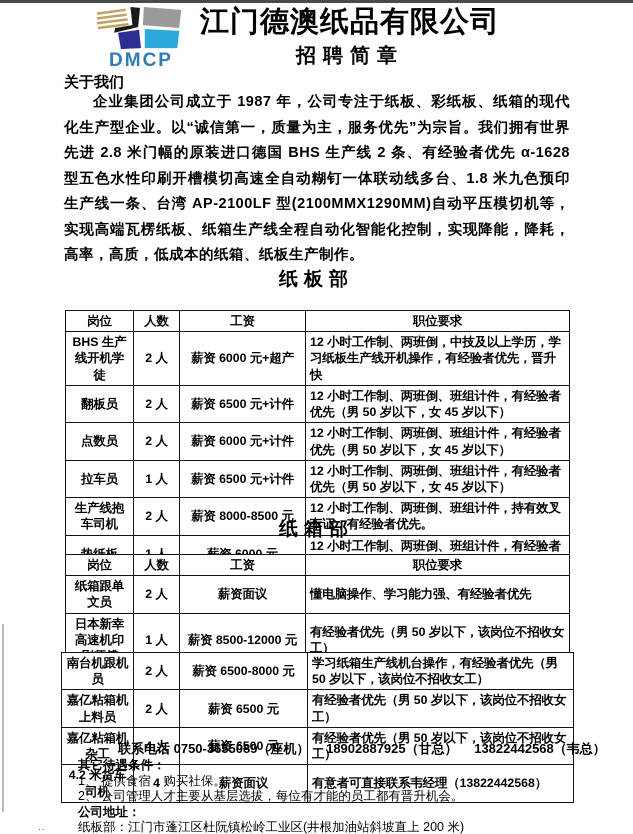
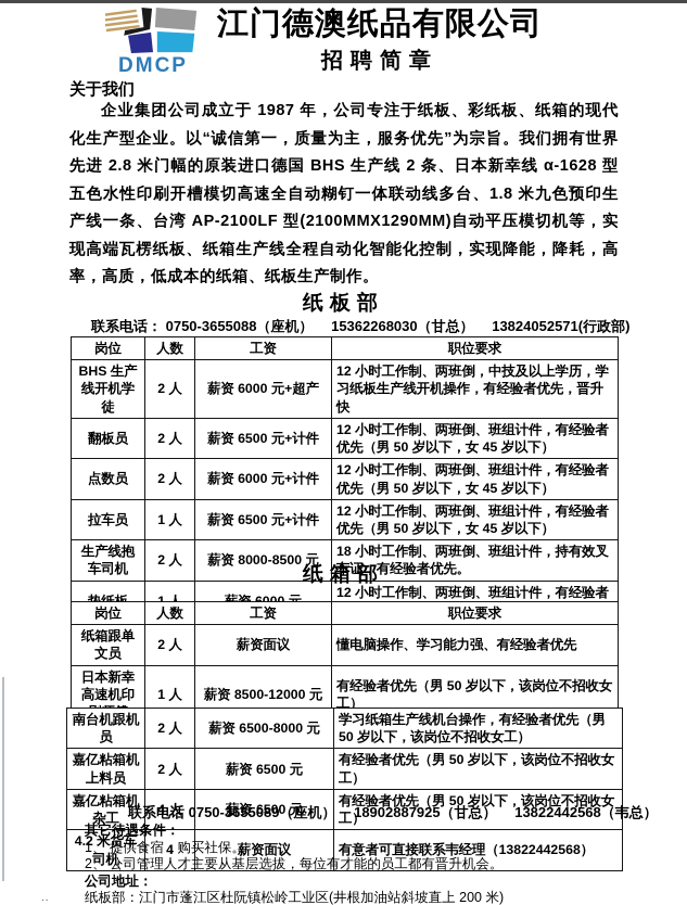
  DMCP
  江门德澳纸品有限公司
  招聘简章
  关于我们
- 企业集团公司成立于 1987 年，公司专注于纸板、彩纸板、纸箱的现代化生产型企业。以“诚信第一，质量为主，服务优先”为宗旨。我们拥有世界先进 2.8 米门幅的原装进口德国 BHS 生产线 2 条、有经验者优先 α-1628 型五色水性印刷开槽模切高速全自动糊钉一体联动线多台、1.8 米九色预印生产线一条、台湾 AP-2100LF 型(2100MMX1290MM)自动平压模切机等，实现高端瓦楞纸板、纸箱生产线全程自动化智能化控制，实现降能，降耗，高率，高质，低成本的纸箱、纸板生产制作。
+ 企业集团公司成立于 1987 年，公司专注于纸板、彩纸板、纸箱的现代化生产型企业。以“诚信第一，质量为主，服务优先”为宗旨。我们拥有世界先进 2.8 米门幅的原装进口德国 BHS 生产线 2 条、日本新幸线 α-1628 型五色水性印刷开槽模切高速全自动糊钉一体联动线多台、1.8 米九色预印生产线一条、台湾 AP-2100LF 型(2100MMX1290MM)自动平压模切机等，实现高端瓦楞纸板、纸箱生产线全程自动化智能化控制，实现降能，降耗，高率，高质，低成本的纸箱、纸板生产制作。
  纸板部
+ 联系电话： 0750-3655088（座机） 15362268030（甘总） 13824052571(行政部)
  岗位	人数	工资	职位要求
  BHS 生产线开机学徒	2 人	薪资 6000 元+超产	12 小时工作制、两班倒，中技及以上学历，学习纸板生产线开机操作，有经验者优先，晋升快
  翻板员	2 人	薪资 6500 元+计件	12 小时工作制、两班倒、班组计件，有经验者优先（男 50 岁以下，女 45 岁以下）
  点数员	2 人	薪资 6000 元+计件	12 小时工作制、两班倒、班组计件，有经验者优先（男 50 岁以下，女 45 岁以下）
  拉车员	1 人	薪资 6500 元+计件	12 小时工作制、两班倒、班组计件，有经验者优先（男 50 岁以下，女 45 岁以下）
- 生产线抱车司机	2 人	薪资 8000-8500 元	12 小时工作制、两班倒、班组计件，持有效叉车证，有经验者优先。
+ 生产线抱车司机	2 人	薪资 8000-8500 元	18 小时工作制、两班倒、班组计件，持有效叉车证，有经验者优先。
  纸箱部
  岗位	人数	工资	职位要求
  纸箱跟单文员	2 人	薪资面议	懂电脑操作、学习能力强、有经验者优先
  日本新幸高速机印	1 人	薪资 8500-12000 元	有经验者优先（男 50 岁以下，该岗位不招收女工）
  南台机跟机员	2 人	薪资 6500-8000 元	学习纸箱生产线机台操作，有经验者优先（男 50 岁以下，该岗位不招收女工）
  嘉亿粘箱机上料员	2 人	薪资 6500 元	有经验者优先（男 50 岁以下，该岗位不招收女工）
  嘉亿粘箱机杂工	4 人	薪资 6500 元	有经验者优先（男 50 岁以下，该岗位不招收女工）
  4.2 米货车司机	4	薪资面议	有意者可直接联系韦经理（13822442568）
  联系电话 0750-3655089（座机） 18902887925（甘总） 13822442568（韦总）
  其它待遇条件：
  1、 提供食宿，购买社保。
  2、 公司管理人才主要从基层选拔，每位有才能的员工都有晋升机会。
  公司地址：
  纸板部：江门市蓬江区杜阮镇松岭工业区(井根加油站斜坡直上 200 米)
  ..
